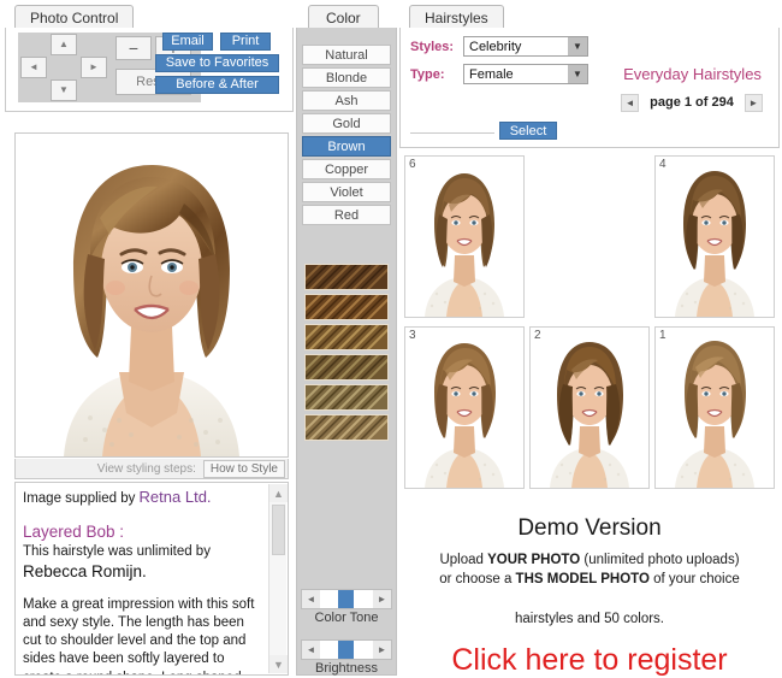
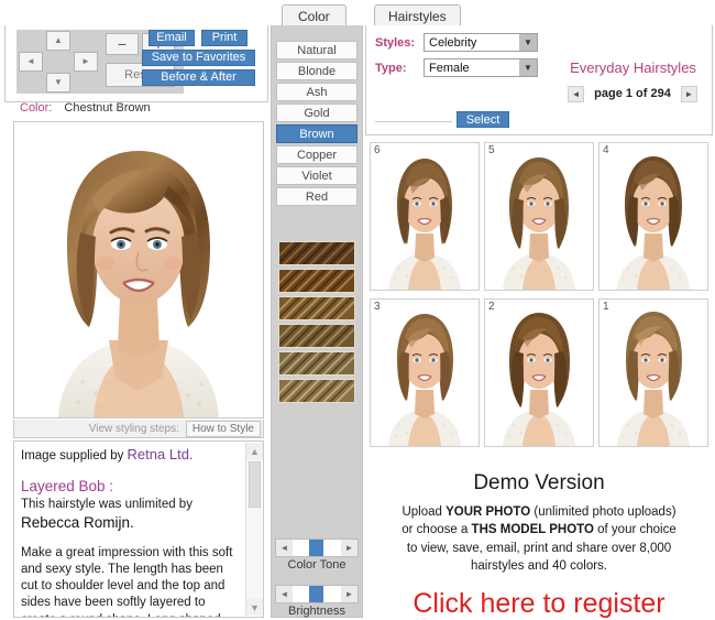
- Photo Control
  ▲
  ▼
  ◄
  ►
  −
  Email
  Print
  Save to Favorites
  Before & After
+ Color: Chestnut Brown
  View styling steps:
  How to Style
  Image supplied by Retna Ltd.
  Layered Bob :
  This hairstyle was unlimited by
  Rebecca Romijn.
  Make a great impression with this soft and sexy style. The length has been cut to shoulder level and the top and sides have been softly layered to
  ▲
  ▼
  Color
  Natural
  Blonde
  Ash
  Gold
  Brown
  Copper
  Violet
  Red
  ◄
  ►
  Color Tone
  ◄
  ►
  Brightness
  Hairstyles
  Styles:
  Celebrity
  ▼
  Type:
  Female
  ▼
  Everyday Hairstyles
  ◄
  page 1 of 294
  ►
  Select
  6
+ 5
  4
  3
  2
  1
  Demo Version
  Upload YOUR PHOTO (unlimited photo uploads)
  or choose a THS MODEL PHOTO of your choice
+ to view, save, email, print and share over 8,000
- hairstyles and 50 colors.
+ hairstyles and 40 colors.
  Click here to register
